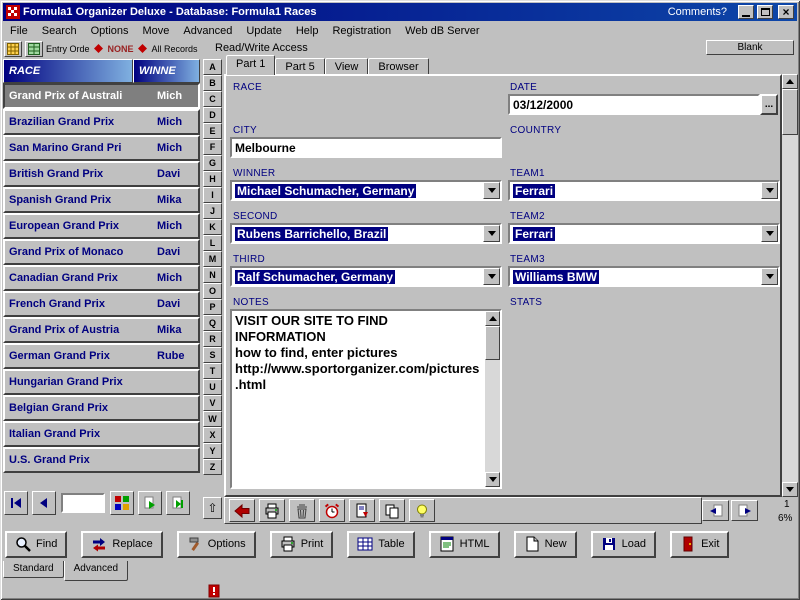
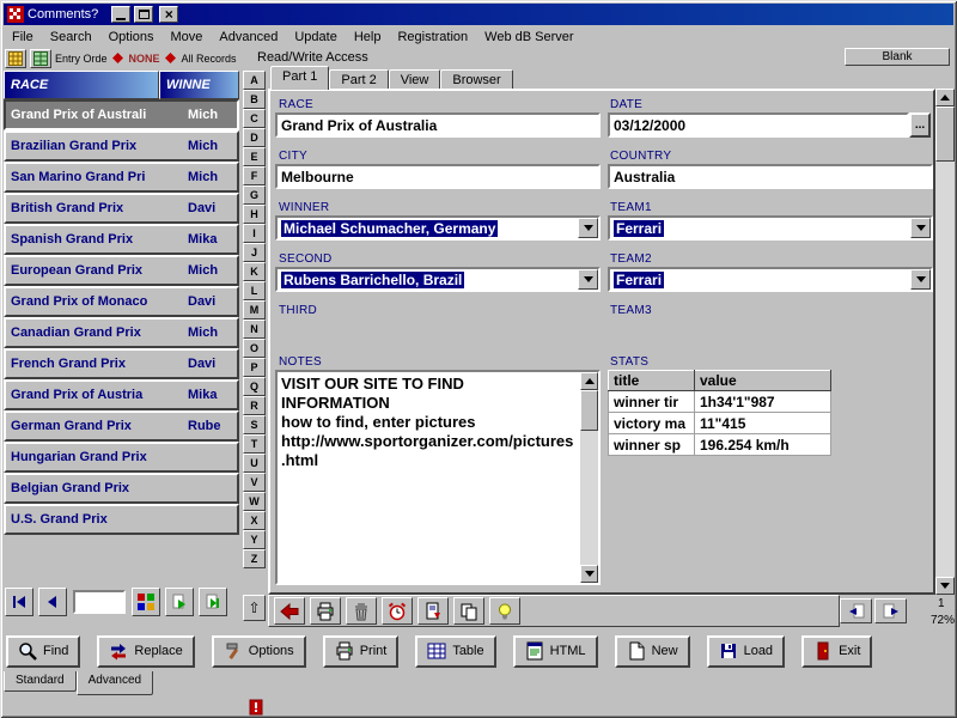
- Formula1 Organizer Deluxe - Database: Formula1 Races
  Comments?
  File
  Search
  Options
  Move
  Advanced
  Update
  Help
  Registration
  Web dB Server
  Entry Orde
  NONE
  All Records
  Read/Write Access
  Blank
  RACE
  WINNE
  Grand Prix of Australi
  Mich
  Brazilian Grand Prix
  Mich
  San Marino Grand Pri
  Mich
  British Grand Prix
  Davi
  Spanish Grand Prix
  Mika
  European Grand Prix
  Mich
  Grand Prix of Monaco
  Davi
  Canadian Grand Prix
  Mich
  French Grand Prix
  Davi
  Grand Prix of Austria
  Mika
  German Grand Prix
  Rube
  Hungarian Grand Prix
  Belgian Grand Prix
- Italian Grand Prix
  U.S. Grand Prix
  A
  B
  C
  D
  E
  F
  G
  H
  I
  J
  K
  L
  M
  N
  O
  P
  Q
  R
  S
  T
  U
  V
  W
  X
  Y
  Z
  Part 1
- Part 5
+ Part 2
  View
  Browser
  RACE
+ Grand Prix of Australia
  DATE
  03/12/2000
  ...
  CITY
  Melbourne
  COUNTRY
+ Australia
  WINNER
  Michael Schumacher, Germany
  TEAM1
  Ferrari
  SECOND
  Rubens Barrichello, Brazil
  TEAM2
  Ferrari
  THIRD
- Ralf Schumacher, Germany
  TEAM3
- Williams BMW
  NOTES
  VISIT OUR SITE TO FIND INFORMATION
  how to find, enter pictures
  http://www.sportorganizer.com/pictures.html
  STATS
+ title	value
+ winner tir	1h34'1"987
+ victory ma	11"415
+ winner sp	196.254 km/h
  1
- 6%
+ 72%
  Find
  Replace
  Options
  Print
  Table
  HTML
  New
  Load
  Exit
  Standard
  Advanced
